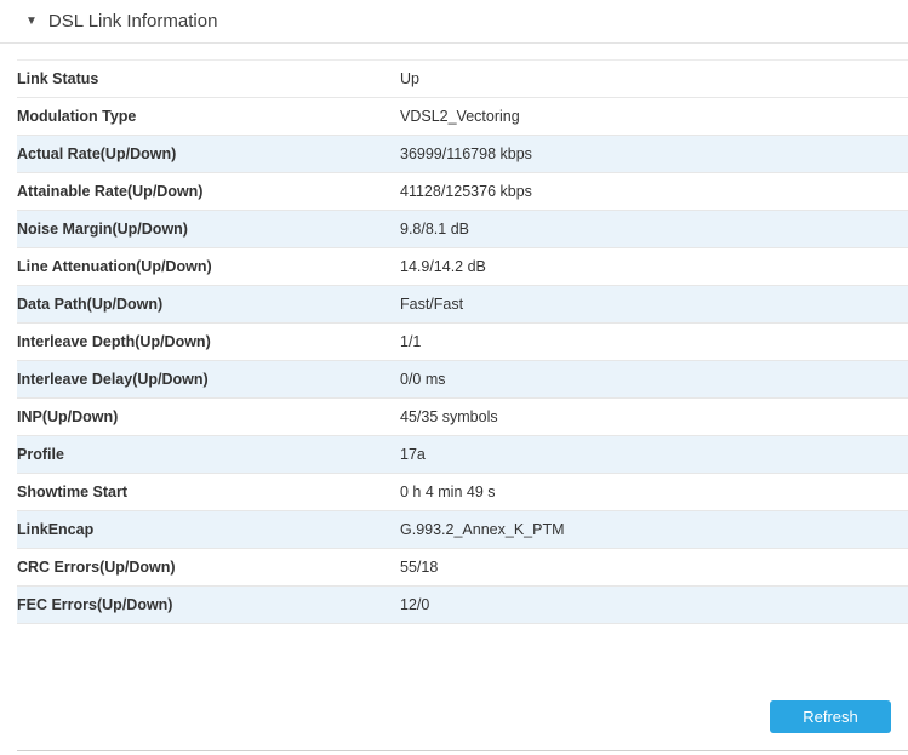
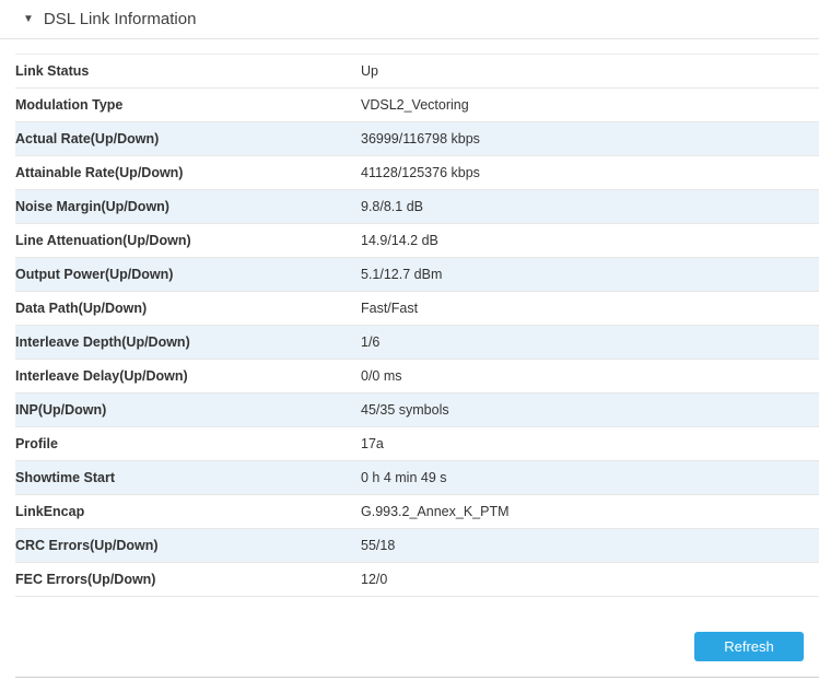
  ▼
  DSL Link Information
  Link Status	Up
  Modulation Type	VDSL2_Vectoring
  Actual Rate(Up/Down)	36999/116798 kbps
  Attainable Rate(Up/Down)	41128/125376 kbps
  Noise Margin(Up/Down)	9.8/8.1 dB
  Line Attenuation(Up/Down)	14.9/14.2 dB
+ Output Power(Up/Down)	5.1/12.7 dBm
  Data Path(Up/Down)	Fast/Fast
- Interleave Depth(Up/Down)	1/1
+ Interleave Depth(Up/Down)	1/6
  Interleave Delay(Up/Down)	0/0 ms
  INP(Up/Down)	45/35 symbols
  Profile	17a
  Showtime Start	0 h 4 min 49 s
  LinkEncap	G.993.2_Annex_K_PTM
  CRC Errors(Up/Down)	55/18
  FEC Errors(Up/Down)	12/0
  Refresh
